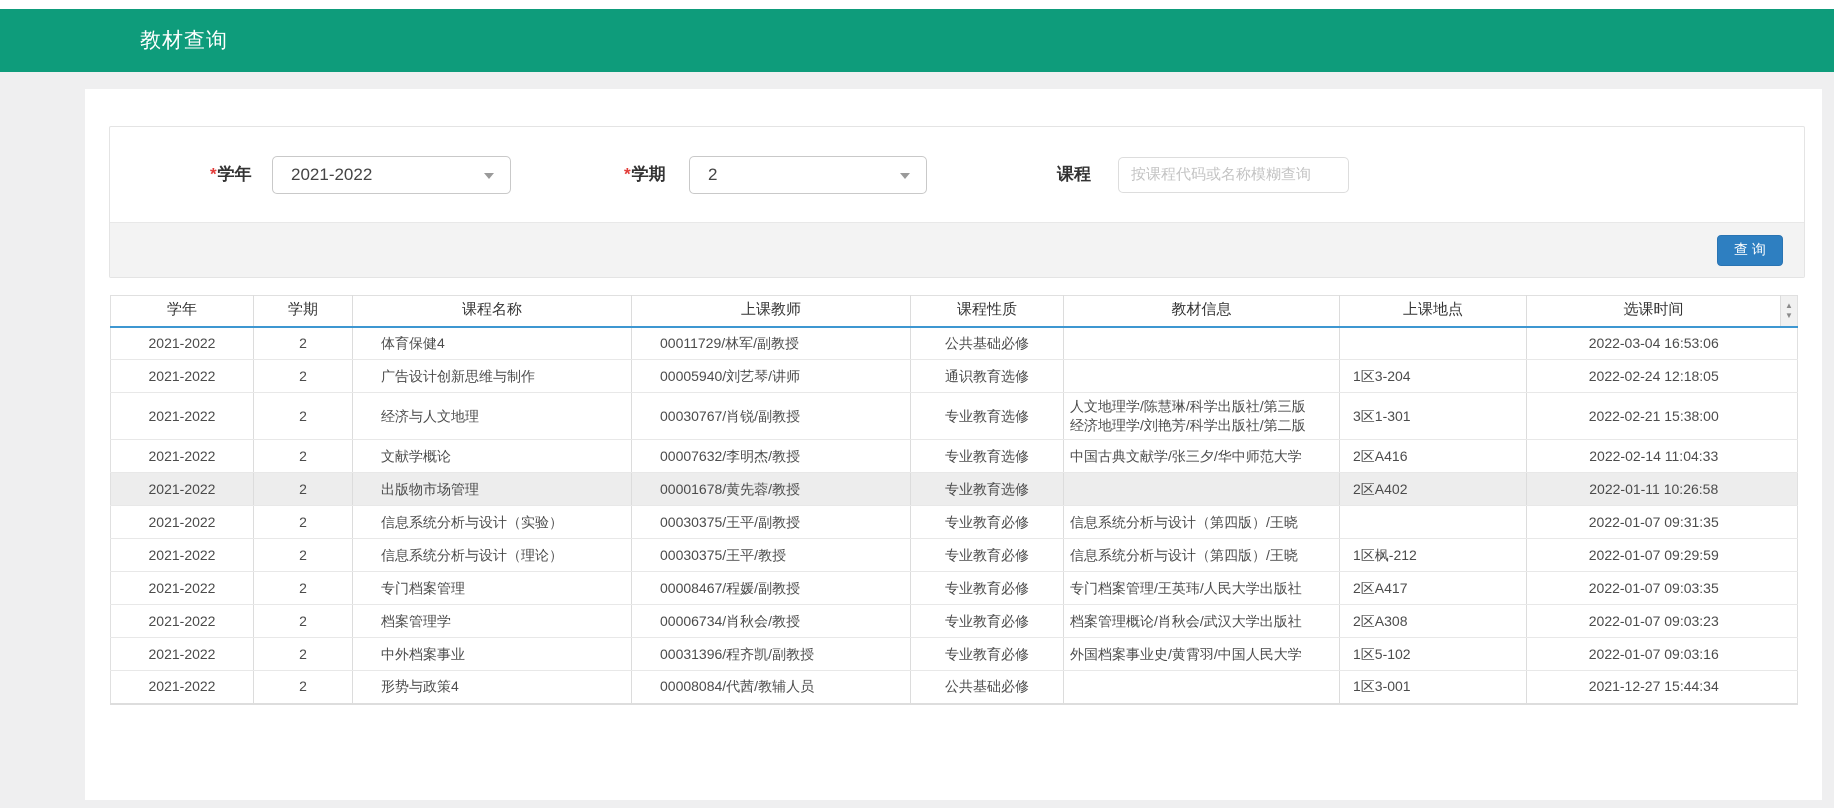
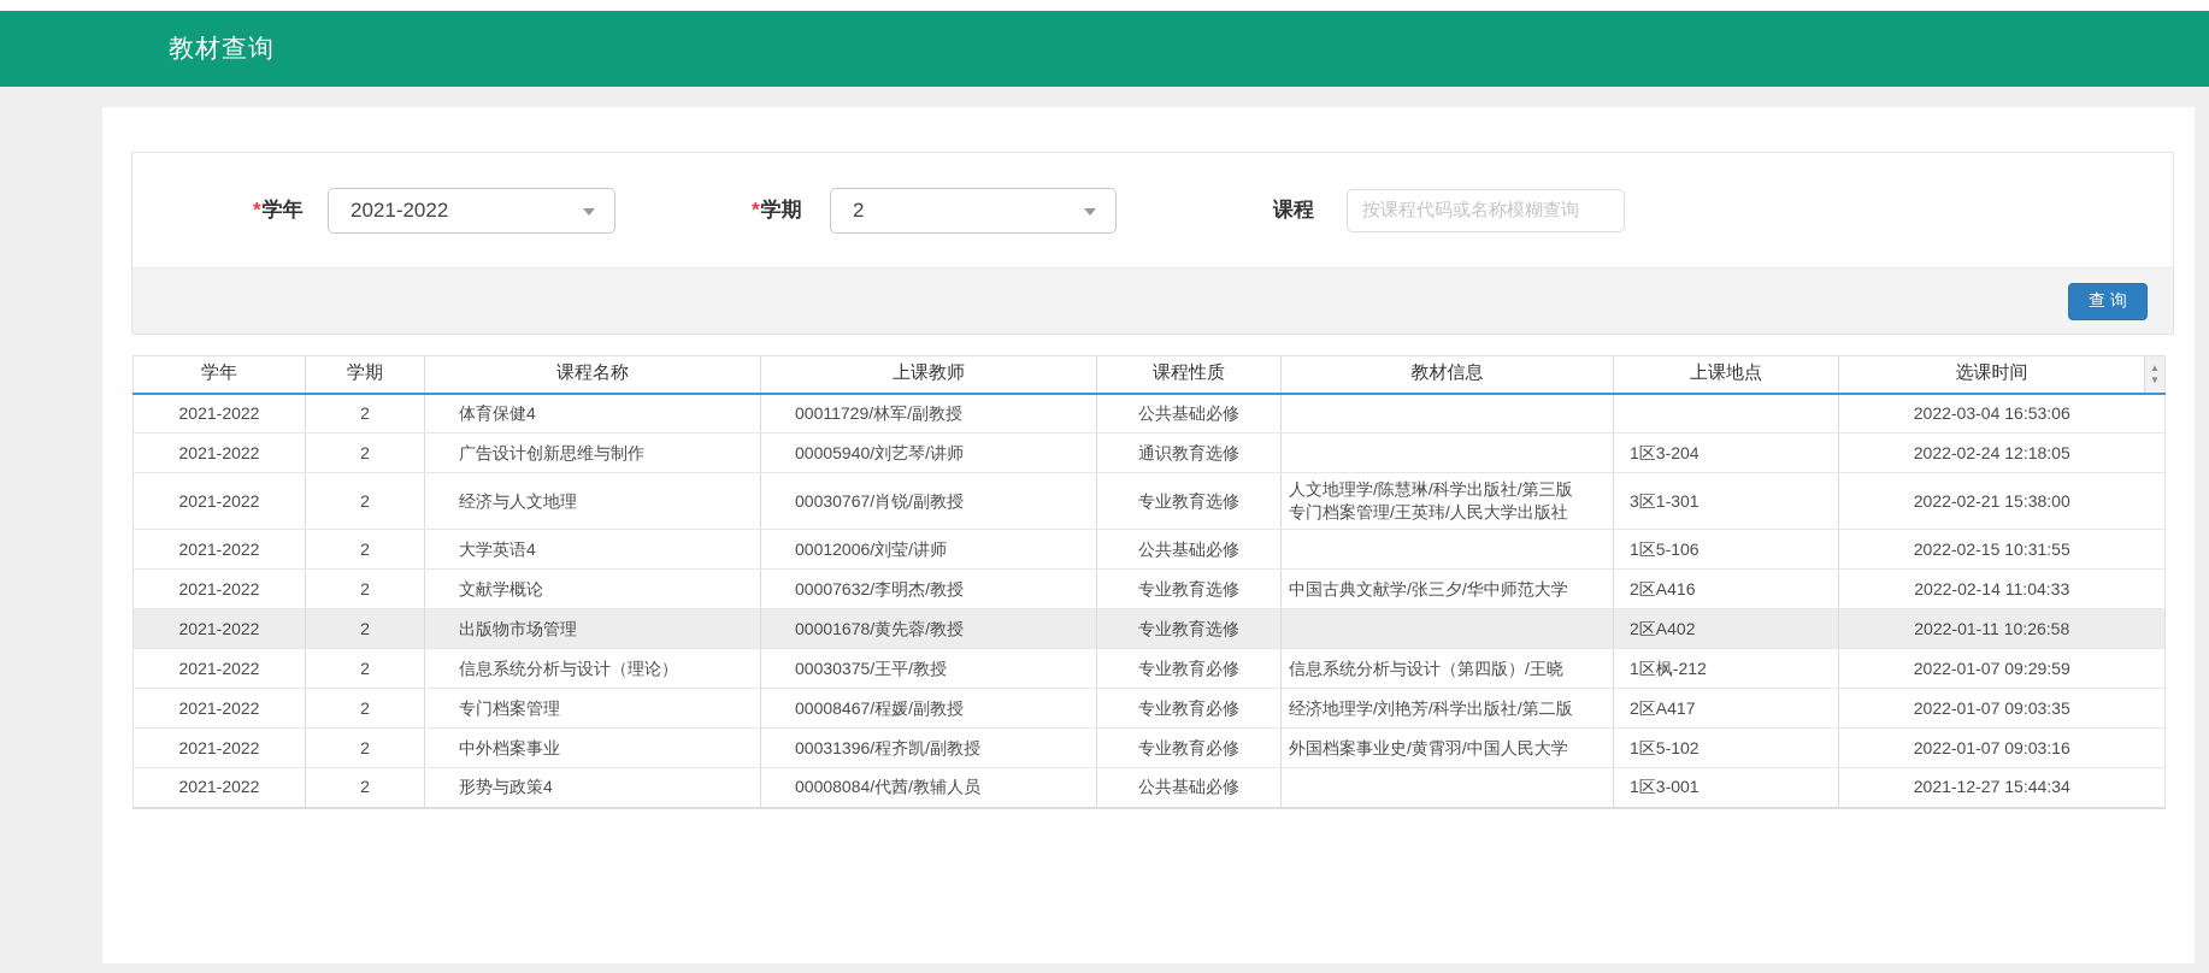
  教材查询
  *学年
  2021-2022
  *学期
  2
  课程
  按课程代码或名称模糊查询
  查 询
  学年	学期	课程名称	上课教师	课程性质	教材信息	上课地点	选课时间	▲ ▼
  2021-2022	2	体育保健4	00011729/林军/副教授	公共基础必修			2022-03-04 16:53:06
  2021-2022	2	广告设计创新思维与制作	00005940/刘艺琴/讲师	通识教育选修		1区3-204	2022-02-24 12:18:05
- 2021-2022	2	经济与人文地理	00030767/肖锐/副教授	专业教育选修	人文地理学/陈慧琳/科学出版社/第三版经济地理学/刘艳芳/科学出版社/第二版	3区1-301	2022-02-21 15:38:00
+ 2021-2022	2	经济与人文地理	00030767/肖锐/副教授	专业教育选修	人文地理学/陈慧琳/科学出版社/第三版专门档案管理/王英玮/人民大学出版社	3区1-301	2022-02-21 15:38:00
+ 2021-2022	2	大学英语4	00012006/刘莹/讲师	公共基础必修		1区5-106	2022-02-15 10:31:55
  2021-2022	2	文献学概论	00007632/李明杰/教授	专业教育选修	中国古典文献学/张三夕/华中师范大学	2区A416	2022-02-14 11:04:33
  2021-2022	2	出版物市场管理	00001678/黄先蓉/教授	专业教育选修		2区A402	2022-01-11 10:26:58
- 2021-2022	2	信息系统分析与设计（实验）	00030375/王平/副教授	专业教育必修	信息系统分析与设计（第四版）/王晓		2022-01-07 09:31:35
  2021-2022	2	信息系统分析与设计（理论）	00030375/王平/教授	专业教育必修	信息系统分析与设计（第四版）/王晓	1区枫-212	2022-01-07 09:29:59
- 2021-2022	2	专门档案管理	00008467/程媛/副教授	专业教育必修	专门档案管理/王英玮/人民大学出版社	2区A417	2022-01-07 09:03:35
+ 2021-2022	2	专门档案管理	00008467/程媛/副教授	专业教育必修	经济地理学/刘艳芳/科学出版社/第二版	2区A417	2022-01-07 09:03:35
- 2021-2022	2	档案管理学	00006734/肖秋会/教授	专业教育必修	档案管理概论/肖秋会/武汉大学出版社	2区A308	2022-01-07 09:03:23
  2021-2022	2	中外档案事业	00031396/程齐凯/副教授	专业教育必修	外国档案事业史/黄霄羽/中国人民大学	1区5-102	2022-01-07 09:03:16
  2021-2022	2	形势与政策4	00008084/代茜/教辅人员	公共基础必修		1区3-001	2021-12-27 15:44:34
